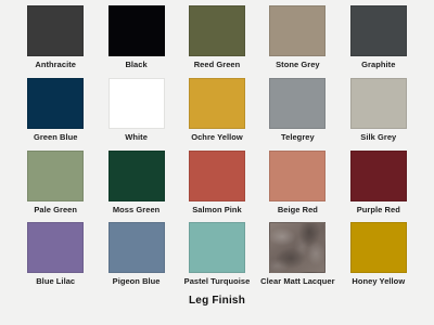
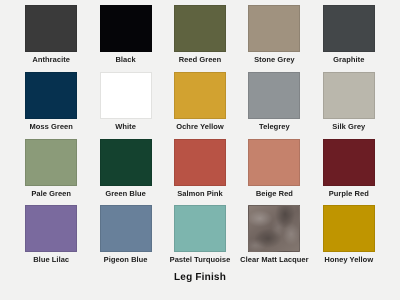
  Anthracite
  Black
  Reed Green
  Stone Grey
  Graphite
- Green Blue
+ Moss Green
  White
  Ochre Yellow
  Telegrey
  Silk Grey
  Pale Green
- Moss Green
+ Green Blue
  Salmon Pink
  Beige Red
  Purple Red
  Blue Lilac
  Pigeon Blue
  Pastel Turquoise
  Clear Matt Lacquer
  Honey Yellow
  Leg Finish
